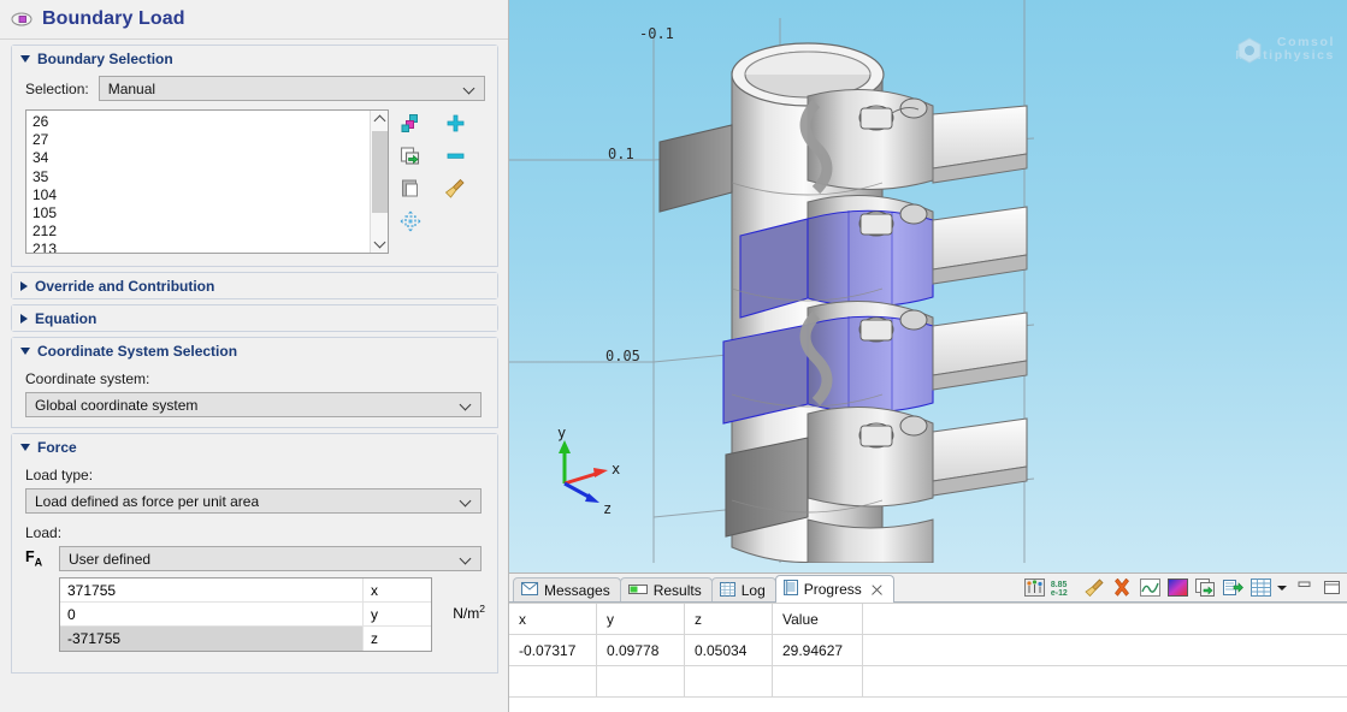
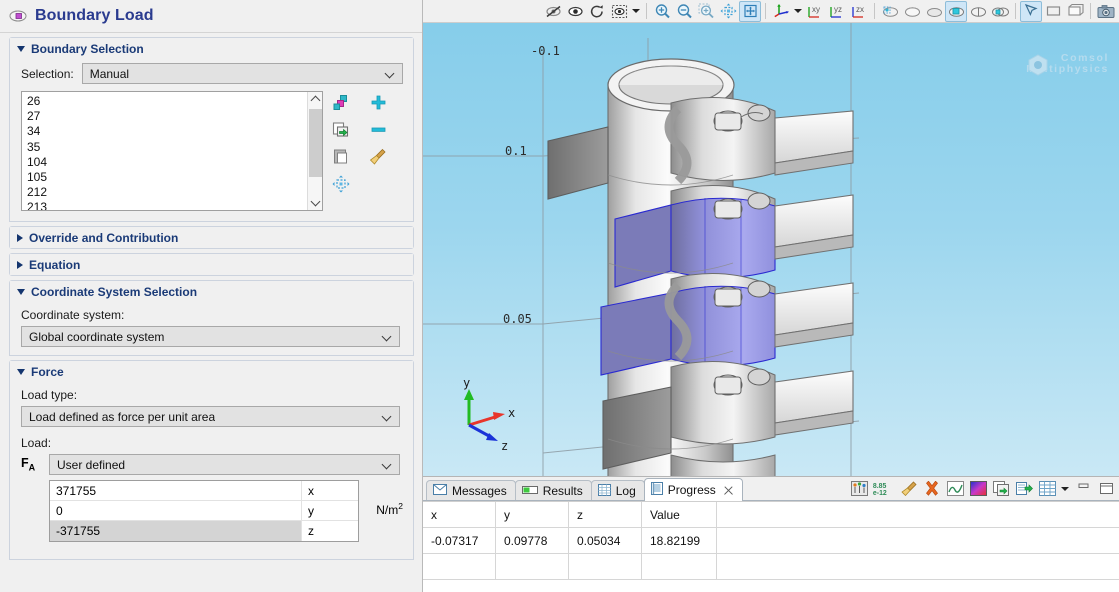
  Boundary Load
  Boundary Selection
  Selection:
  Manual
  26
  27
  34
  35
  104
  105
  212
  213
  Override and Contribution
  Equation
  Coordinate System Selection
  Coordinate system:
  Global coordinate system
  Force
  Load type:
  Load defined as force per unit area
  Load:
  FA
  User defined
  371755
  x
  0
  y
  -371755
  z
  N/m2
+ xy
+ yz
+ zx
  -0.1
  0.1
  0.05
  y
  x
  z
  Comsol
  tiphysics
  Messages
  Results
  Log
  Progress
  x
  y
  z
  Value
  -0.07317
  0.09778
  0.05034
- 29.94627
+ 18.82199
